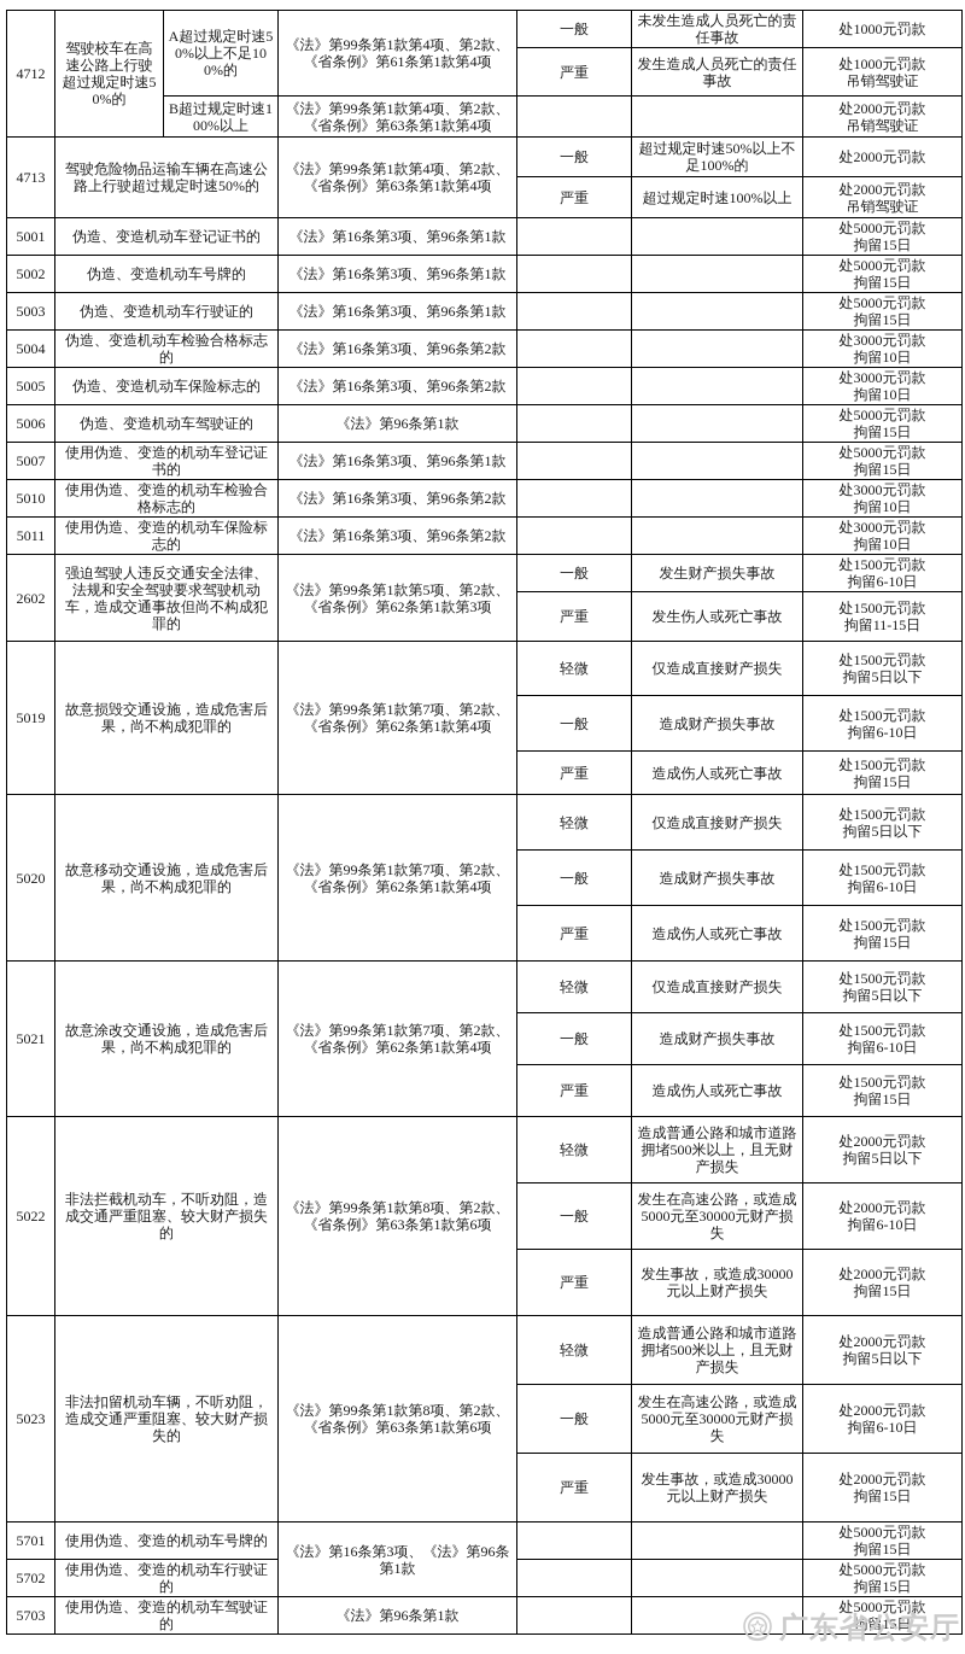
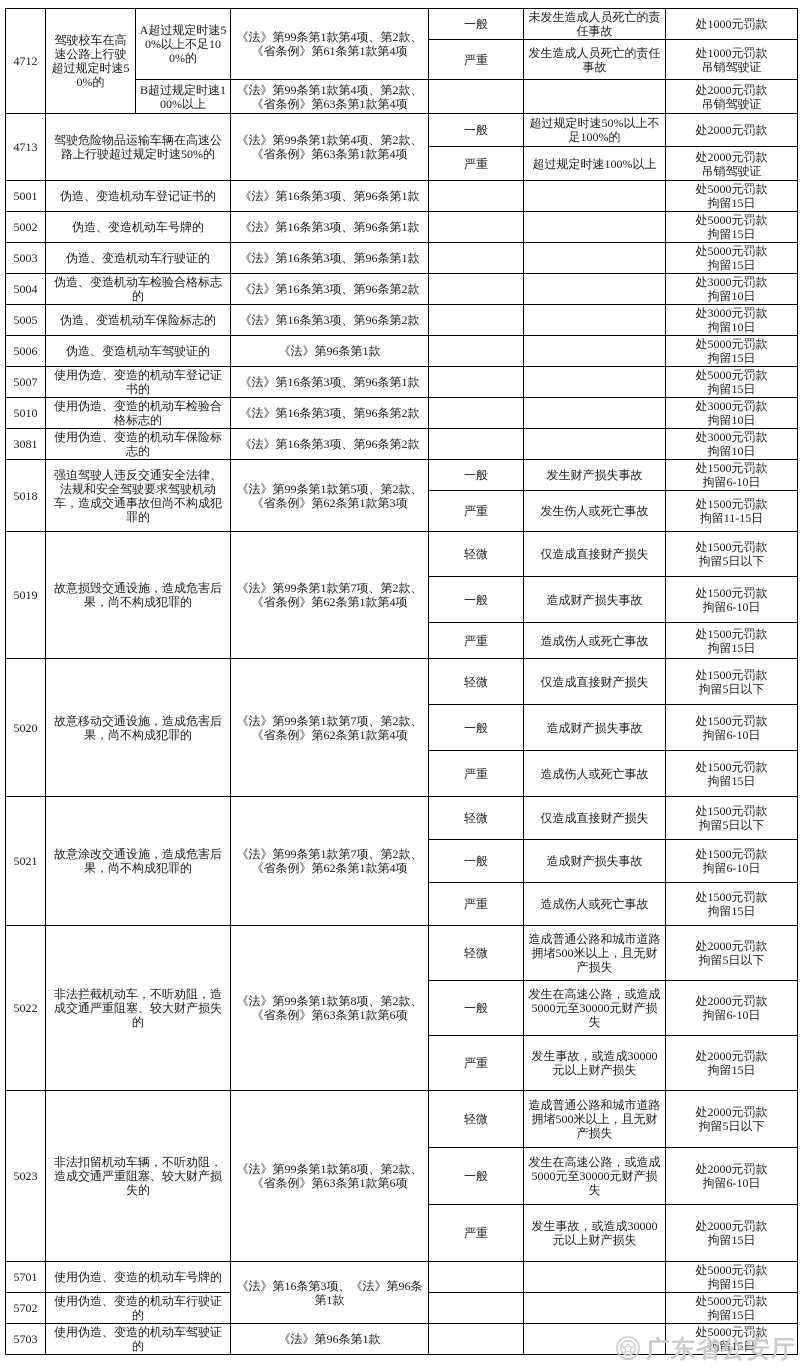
  4712	驾驶校车在高速公路上行驶超过规定时速50%的	A超过规定时速50%以上不足100%的	《法》第99条第1款第4项、第2款、《省条例》第61条第1款第4项	一般	未发生造成人员死亡的责任事故	处1000元罚款
  严重	发生造成人员死亡的责任事故	处1000元罚款 吊销驾驶证
  B超过规定时速100%以上	《法》第99条第1款第4项、第2款、《省条例》第63条第1款第4项			处2000元罚款 吊销驾驶证
  4713	驾驶危险物品运输车辆在高速公路上行驶超过规定时速50%的	《法》第99条第1款第4项、第2款、《省条例》第63条第1款第4项	一般	超过规定时速50%以上不足100%的	处2000元罚款
  严重	超过规定时速100%以上	处2000元罚款 吊销驾驶证
  5001	伪造、变造机动车登记证书的	《法》第16条第3项、第96条第1款			处5000元罚款 拘留15日
  5002	伪造、变造机动车号牌的	《法》第16条第3项、第96条第1款			处5000元罚款 拘留15日
  5003	伪造、变造机动车行驶证的	《法》第16条第3项、第96条第1款			处5000元罚款 拘留15日
  5004	伪造、变造机动车检验合格标志的	《法》第16条第3项、第96条第2款			处3000元罚款 拘留10日
  5005	伪造、变造机动车保险标志的	《法》第16条第3项、第96条第2款			处3000元罚款 拘留10日
  5006	伪造、变造机动车驾驶证的	《法》第96条第1款			处5000元罚款 拘留15日
  5007	使用伪造、变造的机动车登记证书的	《法》第16条第3项、第96条第1款			处5000元罚款 拘留15日
  5010	使用伪造、变造的机动车检验合格标志的	《法》第16条第3项、第96条第2款			处3000元罚款 拘留10日
- 5011	使用伪造、变造的机动车保险标志的	《法》第16条第3项、第96条第2款			处3000元罚款 拘留10日
+ 3081	使用伪造、变造的机动车保险标志的	《法》第16条第3项、第96条第2款			处3000元罚款 拘留10日
- 2602	强迫驾驶人违反交通安全法律、法规和安全驾驶要求驾驶机动车，造成交通事故但尚不构成犯罪的	《法》第99条第1款第5项、第2款、《省条例》第62条第1款第3项	一般	发生财产损失事故	处1500元罚款 拘留6-10日
+ 5018	强迫驾驶人违反交通安全法律、法规和安全驾驶要求驾驶机动车，造成交通事故但尚不构成犯罪的	《法》第99条第1款第5项、第2款、《省条例》第62条第1款第3项	一般	发生财产损失事故	处1500元罚款 拘留6-10日
  严重	发生伤人或死亡事故	处1500元罚款 拘留11-15日
  5019	故意损毁交通设施，造成危害后果，尚不构成犯罪的	《法》第99条第1款第7项、第2款、《省条例》第62条第1款第4项	轻微	仅造成直接财产损失	处1500元罚款 拘留5日以下
  一般	造成财产损失事故	处1500元罚款 拘留6-10日
  严重	造成伤人或死亡事故	处1500元罚款 拘留15日
  5020	故意移动交通设施，造成危害后果，尚不构成犯罪的	《法》第99条第1款第7项、第2款、《省条例》第62条第1款第4项	轻微	仅造成直接财产损失	处1500元罚款 拘留5日以下
  一般	造成财产损失事故	处1500元罚款 拘留6-10日
  严重	造成伤人或死亡事故	处1500元罚款 拘留15日
  5021	故意涂改交通设施，造成危害后果，尚不构成犯罪的	《法》第99条第1款第7项、第2款、《省条例》第62条第1款第4项	轻微	仅造成直接财产损失	处1500元罚款 拘留5日以下
  一般	造成财产损失事故	处1500元罚款 拘留6-10日
  严重	造成伤人或死亡事故	处1500元罚款 拘留15日
  5022	非法拦截机动车，不听劝阻，造成交通严重阻塞、较大财产损失的	《法》第99条第1款第8项、第2款、《省条例》第63条第1款第6项	轻微	造成普通公路和城市道路拥堵500米以上，且无财产损失	处2000元罚款 拘留5日以下
  一般	发生在高速公路，或造成5000元至30000元财产损失	处2000元罚款 拘留6-10日
  严重	发生事故，或造成30000元以上财产损失	处2000元罚款 拘留15日
  5023	非法扣留机动车辆，不听劝阻，造成交通严重阻塞、较大财产损失的	《法》第99条第1款第8项、第2款、《省条例》第63条第1款第6项	轻微	造成普通公路和城市道路拥堵500米以上，且无财产损失	处2000元罚款 拘留5日以下
  一般	发生在高速公路，或造成5000元至30000元财产损失	处2000元罚款 拘留6-10日
  严重	发生事故，或造成30000元以上财产损失	处2000元罚款 拘留15日
  5701	使用伪造、变造的机动车号牌的	《法》第16条第3项、《法》第96条第1款			处5000元罚款 拘留15日
  5702	使用伪造、变造的机动车行驶证的			处5000元罚款 拘留15日
  5703	使用伪造、变造的机动车驾驶证的	《法》第96条第1款			处5000元罚款 拘留15日
  广东省公安厅
